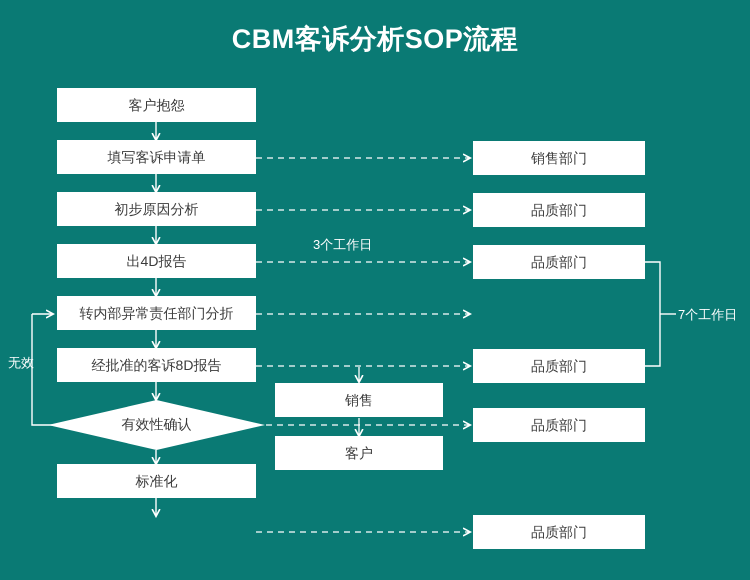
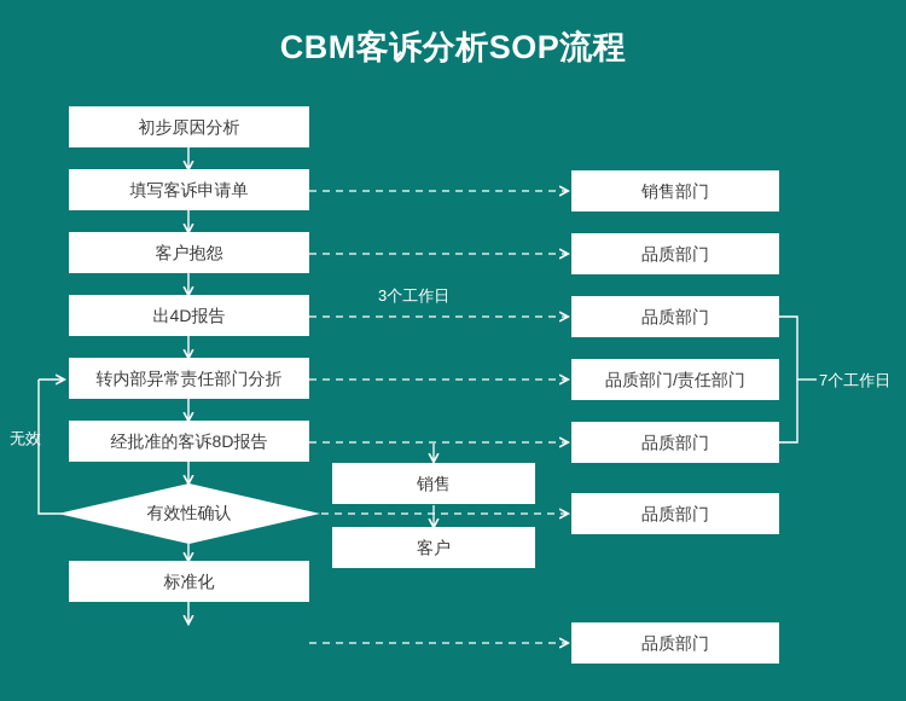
  CBM客诉分析SOP流程
- 客户抱怨
+ 初步原因分析
  填写客诉申请单
- 初步原因分析
+ 客户抱怨
  出4D报告
  转内部异常责任部门分折
  经批准的客诉8D报告
  有效性确认
  标准化
  销售
  客户
  销售部门
  品质部门
  品质部门
+ 品质部门/责任部门
  品质部门
  品质部门
  品质部门
  无效
  3个工作日
  7个工作日
